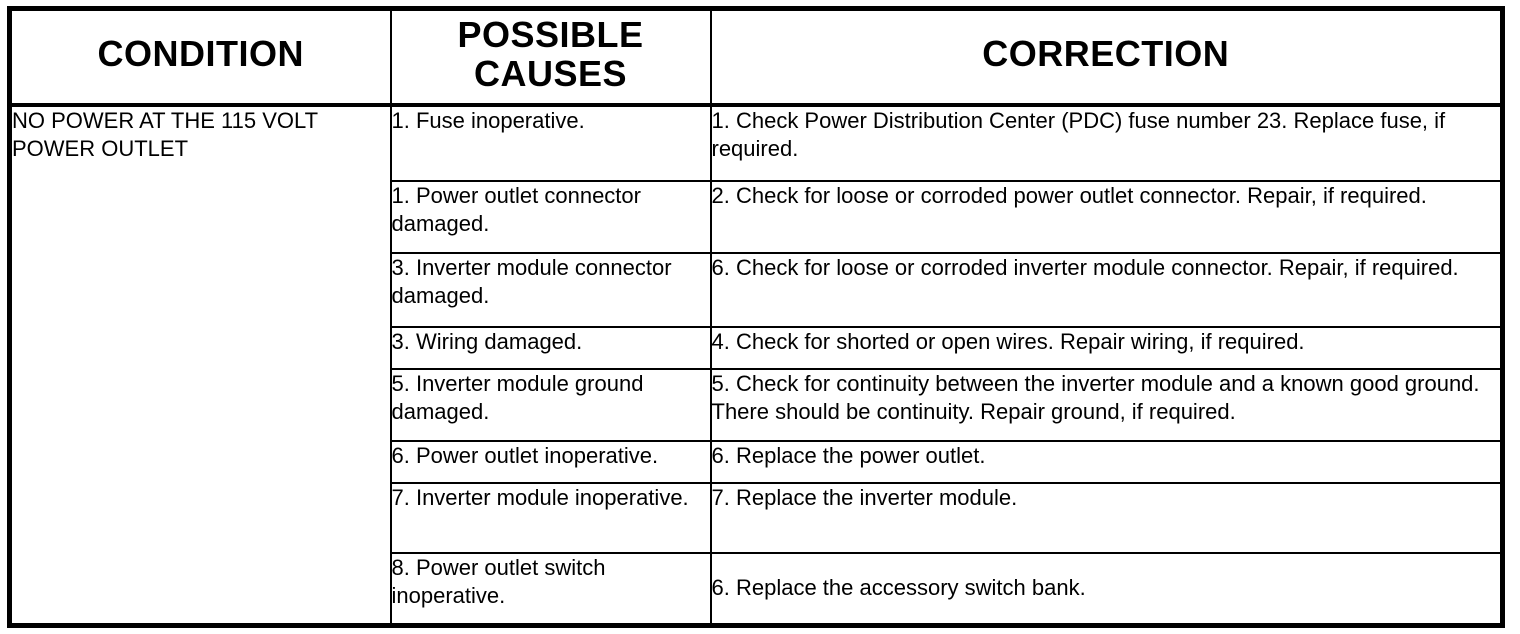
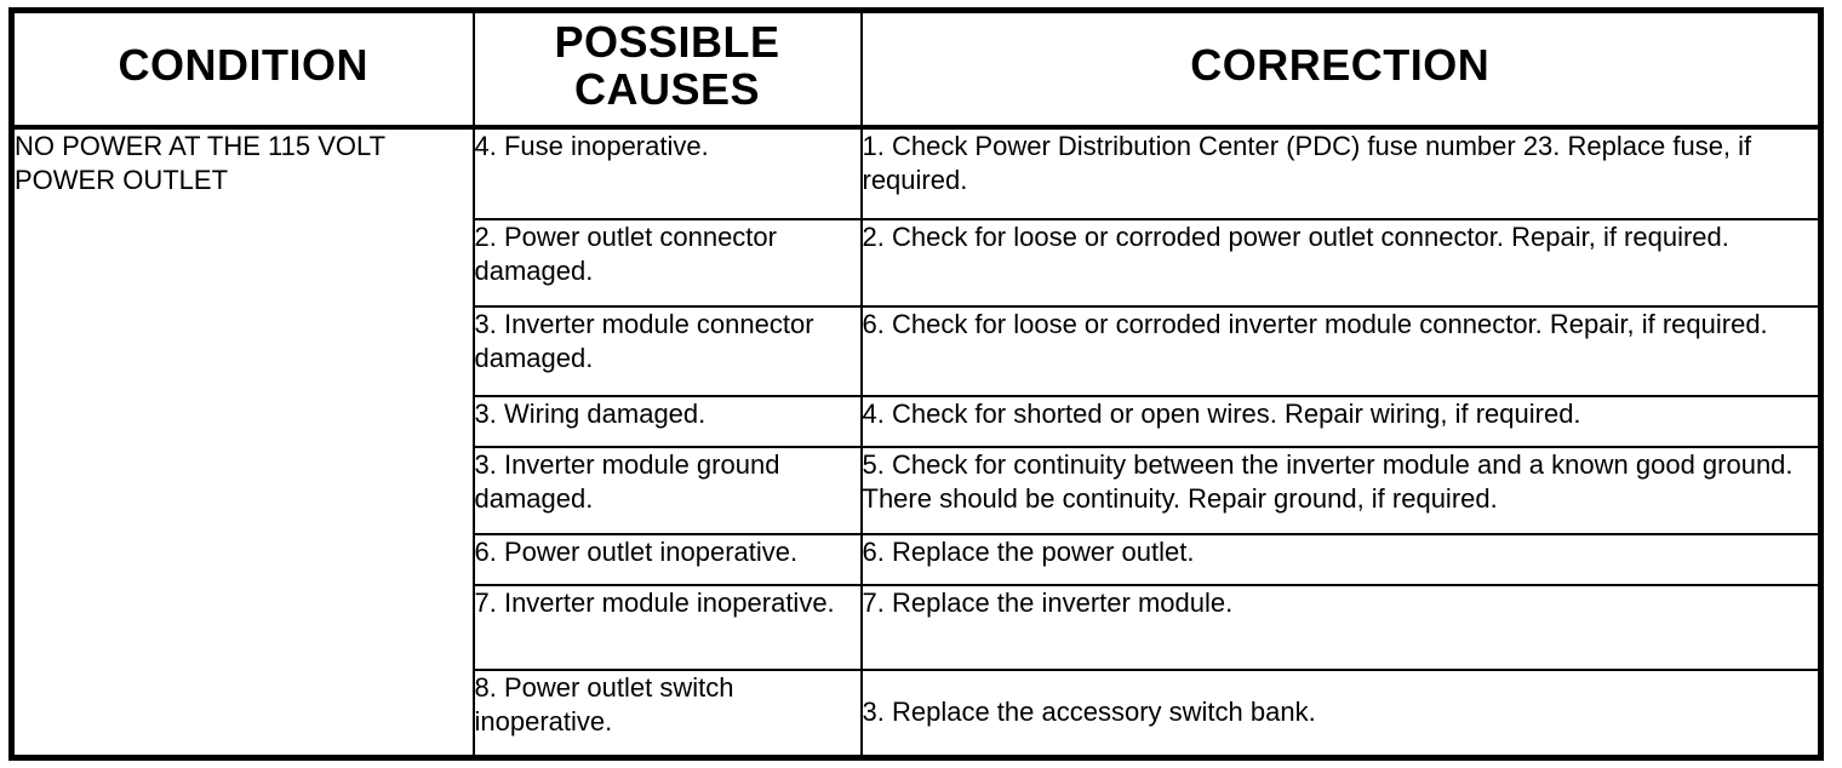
  CONDITION	POSSIBLE CAUSES	CORRECTION
- NO POWER AT THE 115 VOLT POWER OUTLET	1. Fuse inoperative.	1. Check Power Distribution Center (PDC) fuse number 23. Replace fuse, if required.
+ NO POWER AT THE 115 VOLT POWER OUTLET	4. Fuse inoperative.	1. Check Power Distribution Center (PDC) fuse number 23. Replace fuse, if required.
- 1. Power outlet connector damaged.	2. Check for loose or corroded power outlet connector. Repair, if required.
+ 2. Power outlet connector damaged.	2. Check for loose or corroded power outlet connector. Repair, if required.
  3. Inverter module connector damaged.	6. Check for loose or corroded inverter module connector. Repair, if required.
  3. Wiring damaged.	4. Check for shorted or open wires. Repair wiring, if required.
- 5. Inverter module ground damaged.	5. Check for continuity between the inverter module and a known good ground. There should be continuity. Repair ground, if required.
+ 3. Inverter module ground damaged.	5. Check for continuity between the inverter module and a known good ground. There should be continuity. Repair ground, if required.
  6. Power outlet inoperative.	6. Replace the power outlet.
  7. Inverter module inoperative.	7. Replace the inverter module.
- 8. Power outlet switch inoperative.	6. Replace the accessory switch bank.
+ 8. Power outlet switch inoperative.	3. Replace the accessory switch bank.
